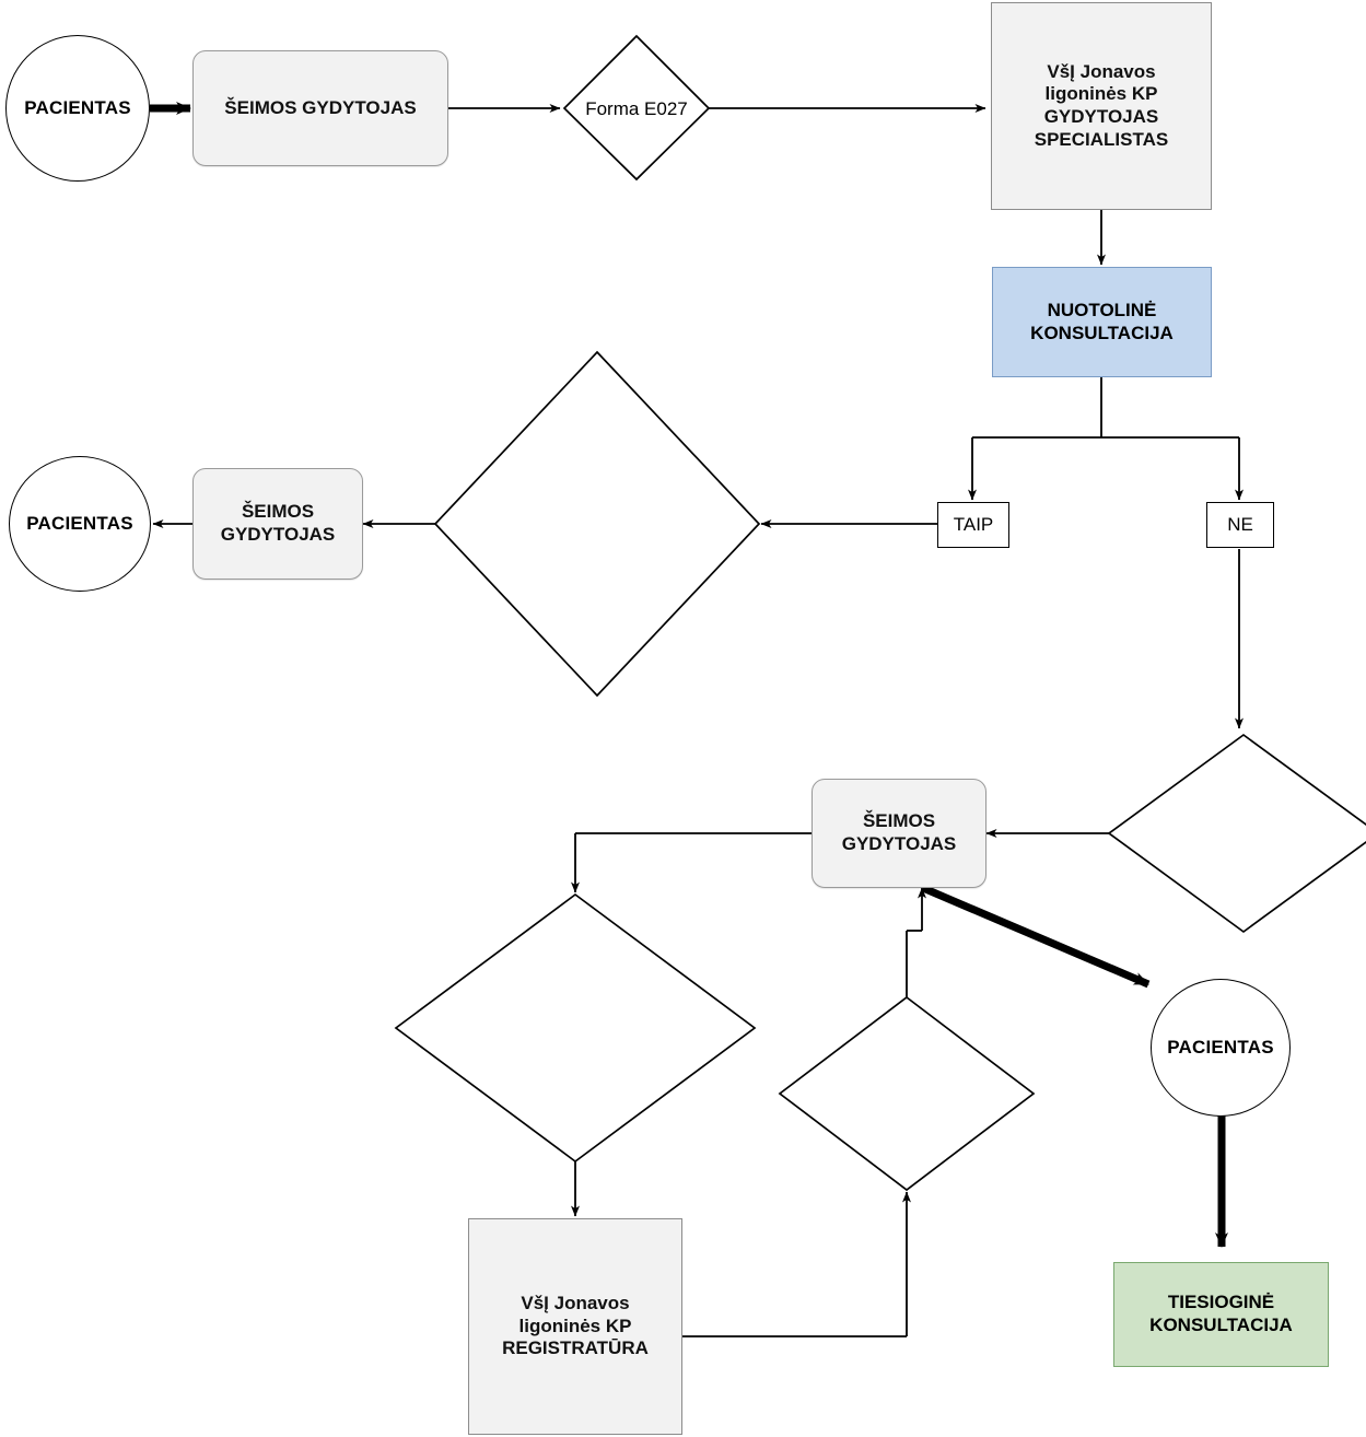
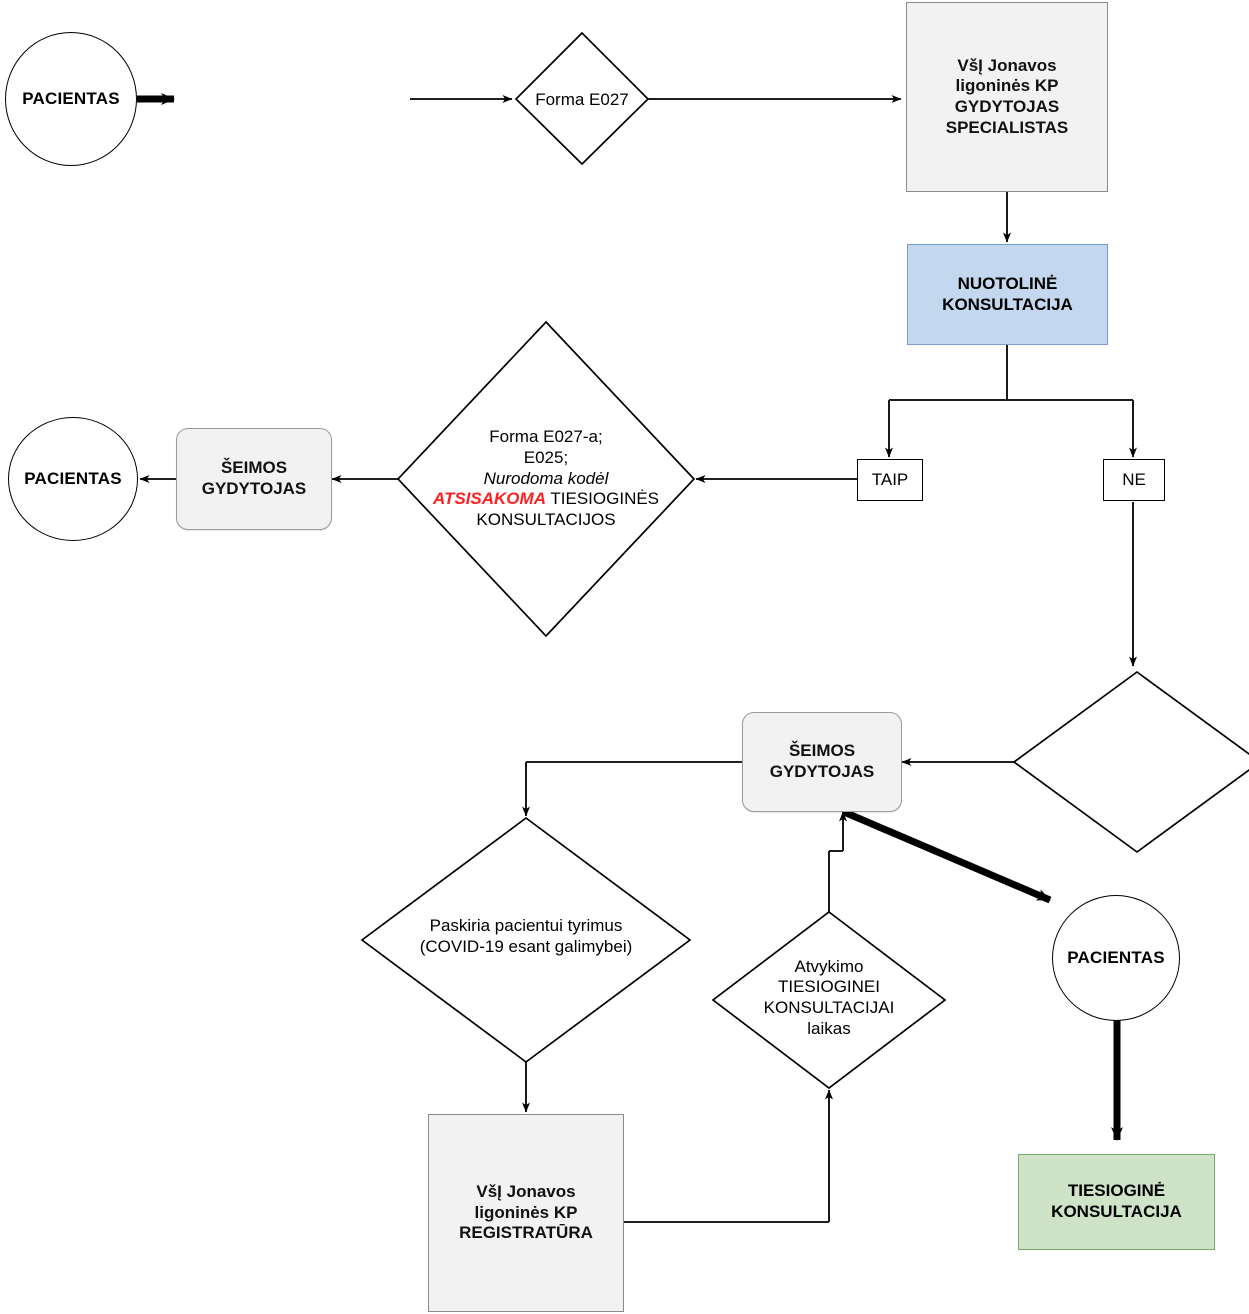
  PACIENTAS
- ŠEIMOS GYDYTOJAS
  Forma E027
  VšĮ Jonavos
  ligoninės KP
  GYDYTOJAS
  SPECIALISTAS
  NUOTOLINĖ
  KONSULTACIJA
  TAIP
  NE
+ Forma E027-a;
+ E025;
+ Nurodoma kodėl
+ ATSISAKOMA TIESIOGINĖS
+ KONSULTACIJOS
  ŠEIMOS
  GYDYTOJAS
  PACIENTAS
  ŠEIMOS
  GYDYTOJAS
+ Paskiria pacientui tyrimus
+ (COVID-19 esant galimybei)
+ Atvykimo
+ TIESIOGINEI
+ KONSULTACIJAI
+ laikas
  VšĮ Jonavos
  ligoninės KP
  REGISTRATŪRA
  PACIENTAS
  TIESIOGINĖ
  KONSULTACIJA
